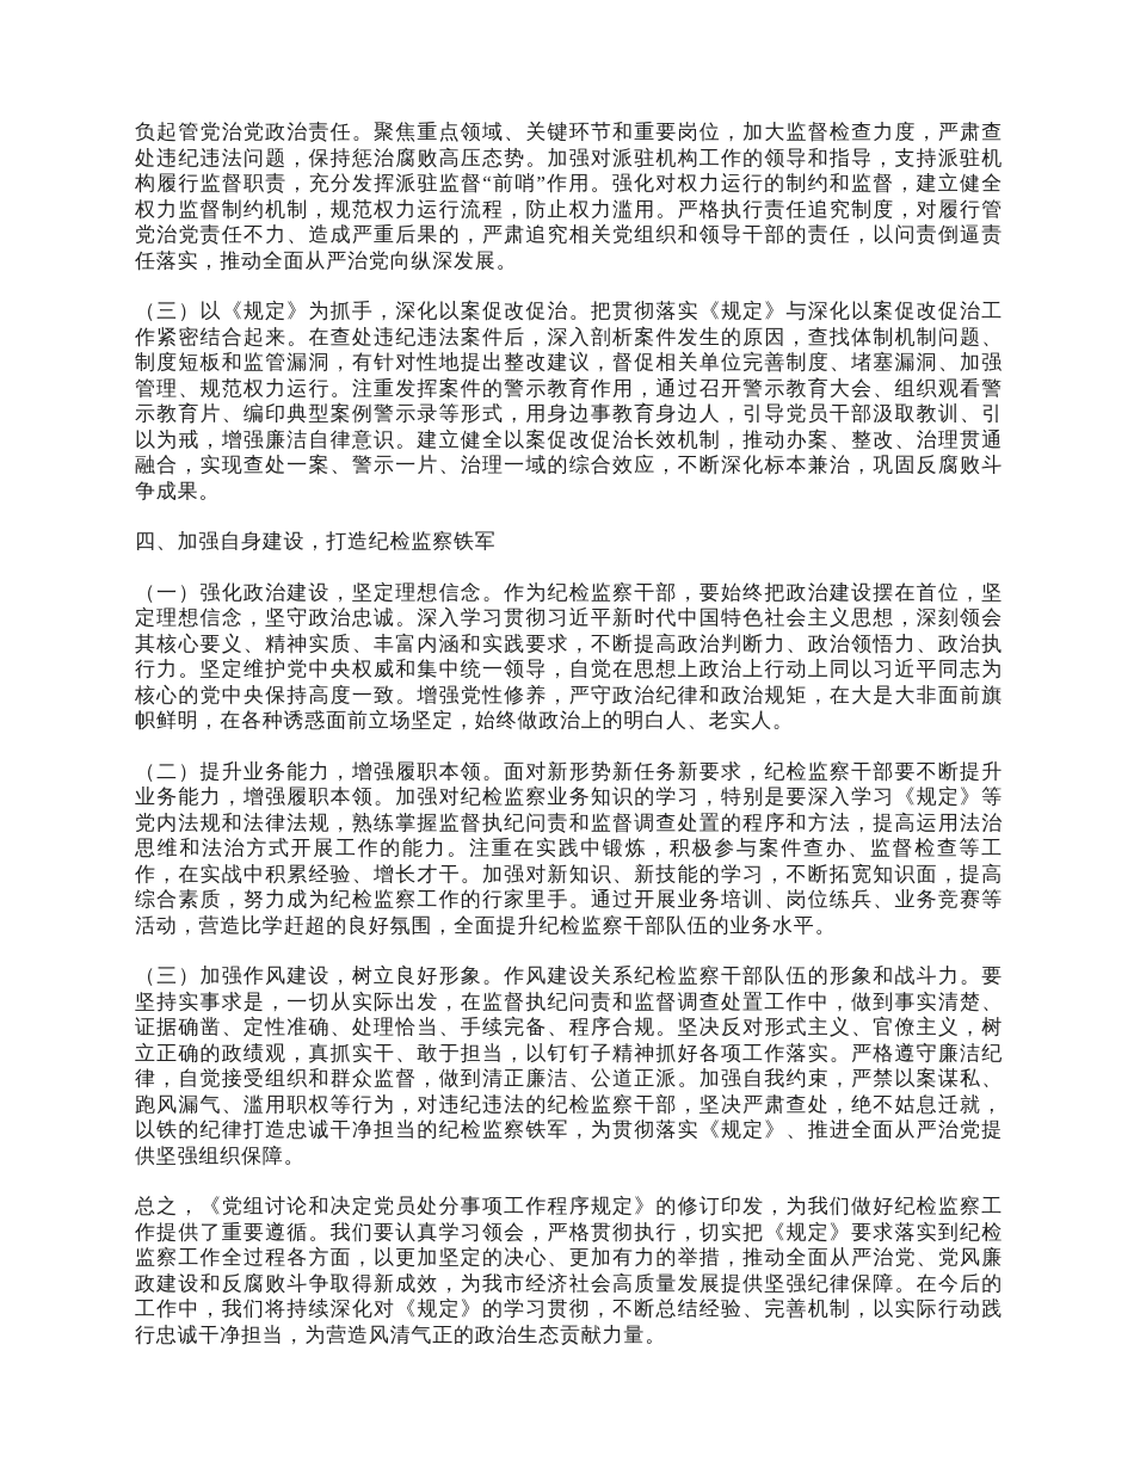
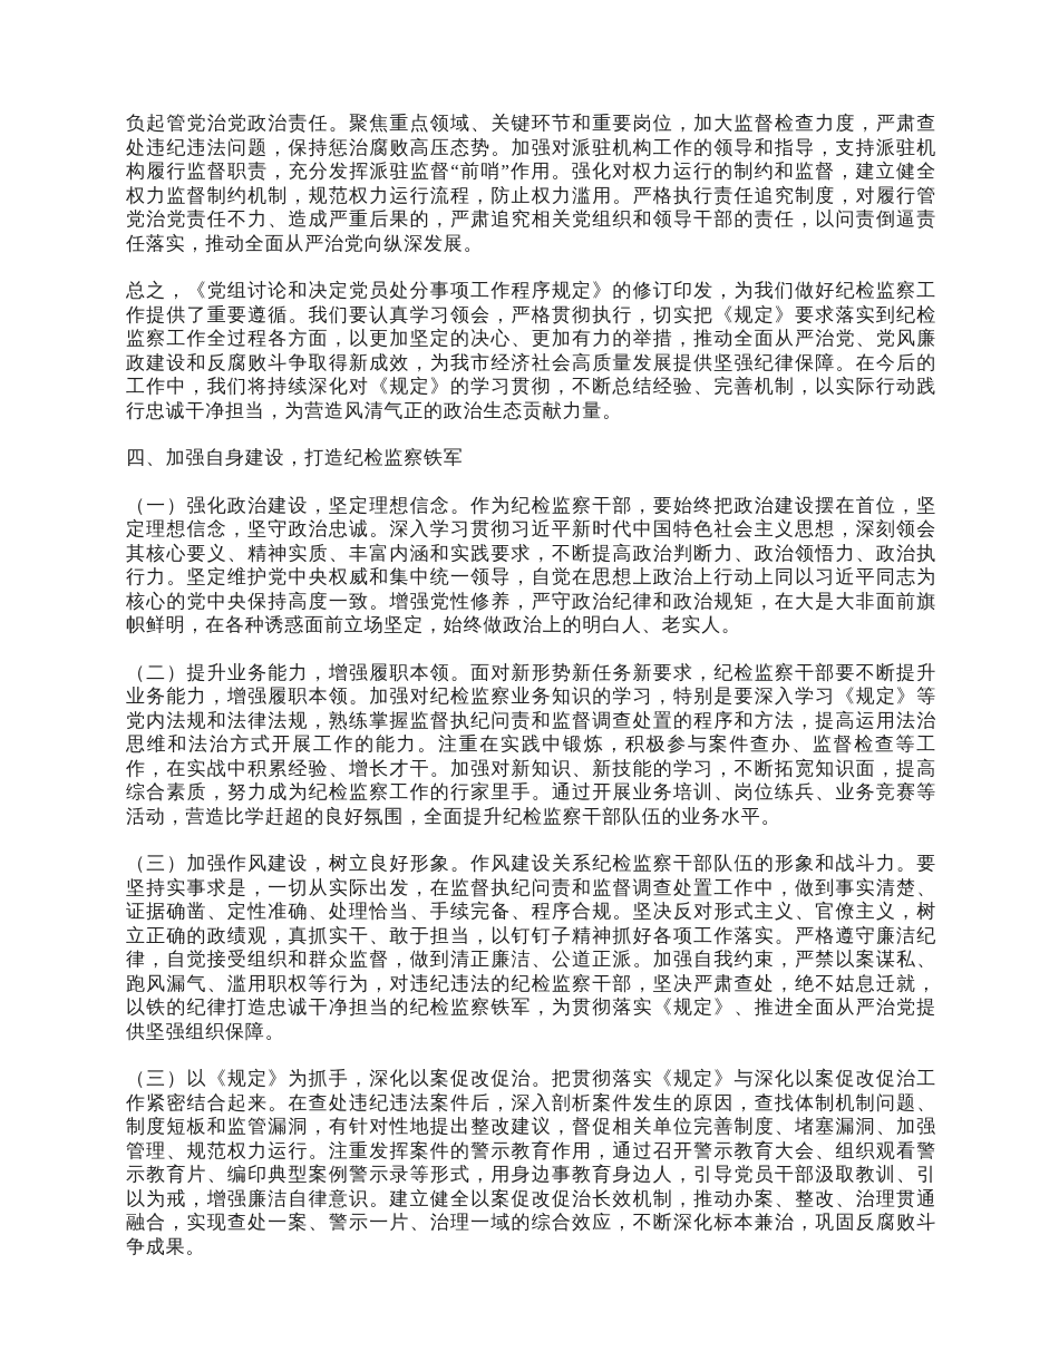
  负起管党治党政治责任。聚焦重点领域、关键环节和重要岗位，加大监督检查力度，严肃查处违纪违法问题，保持惩治腐败高压态势。加强对派驻机构工作的领导和指导，支持派驻机构履行监督职责，充分发挥派驻监督“前哨”作用。强化对权力运行的制约和监督，建立健全权力监督制约机制，规范权力运行流程，防止权力滥用。严格执行责任追究制度，对履行管党治党责任不力、造成严重后果的，严肃追究相关党组织和领导干部的责任，以问责倒逼责任落实，推动全面从严治党向纵深发展。
- （三）以《规定》为抓手，深化以案促改促治。把贯彻落实《规定》与深化以案促改促治工作紧密结合起来。在查处违纪违法案件后，深入剖析案件发生的原因，查找体制机制问题、制度短板和监管漏洞，有针对性地提出整改建议，督促相关单位完善制度、堵塞漏洞、加强管理、规范权力运行。注重发挥案件的警示教育作用，通过召开警示教育大会、组织观看警示教育片、编印典型案例警示录等形式，用身边事教育身边人，引导党员干部汲取教训、引以为戒，增强廉洁自律意识。建立健全以案促改促治长效机制，推动办案、整改、治理贯通融合，实现查处一案、警示一片、治理一域的综合效应，不断深化标本兼治，巩固反腐败斗争成果。
+ 总之，《党组讨论和决定党员处分事项工作程序规定》的修订印发，为我们做好纪检监察工作提供了重要遵循。我们要认真学习领会，严格贯彻执行，切实把《规定》要求落实到纪检监察工作全过程各方面，以更加坚定的决心、更加有力的举措，推动全面从严治党、党风廉政建设和反腐败斗争取得新成效，为我市经济社会高质量发展提供坚强纪律保障。在今后的工作中，我们将持续深化对《规定》的学习贯彻，不断总结经验、完善机制，以实际行动践行忠诚干净担当，为营造风清气正的政治生态贡献力量。
  四、加强自身建设，打造纪检监察铁军
  （一）强化政治建设，坚定理想信念。作为纪检监察干部，要始终把政治建设摆在首位，坚定理想信念，坚守政治忠诚。深入学习贯彻习近平新时代中国特色社会主义思想，深刻领会其核心要义、精神实质、丰富内涵和实践要求，不断提高政治判断力、政治领悟力、政治执行力。坚定维护党中央权威和集中统一领导，自觉在思想上政治上行动上同以习近平同志为核心的党中央保持高度一致。增强党性修养，严守政治纪律和政治规矩，在大是大非面前旗帜鲜明，在各种诱惑面前立场坚定，始终做政治上的明白人、老实人。
  （二）提升业务能力，增强履职本领。面对新形势新任务新要求，纪检监察干部要不断提升业务能力，增强履职本领。加强对纪检监察业务知识的学习，特别是要深入学习《规定》等党内法规和法律法规，熟练掌握监督执纪问责和监督调查处置的程序和方法，提高运用法治思维和法治方式开展工作的能力。注重在实践中锻炼，积极参与案件查办、监督检查等工作，在实战中积累经验、增长才干。加强对新知识、新技能的学习，不断拓宽知识面，提高综合素质，努力成为纪检监察工作的行家里手。通过开展业务培训、岗位练兵、业务竞赛等活动，营造比学赶超的良好氛围，全面提升纪检监察干部队伍的业务水平。
  （三）加强作风建设，树立良好形象。作风建设关系纪检监察干部队伍的形象和战斗力。要坚持实事求是，一切从实际出发，在监督执纪问责和监督调查处置工作中，做到事实清楚、证据确凿、定性准确、处理恰当、手续完备、程序合规。坚决反对形式主义、官僚主义，树立正确的政绩观，真抓实干、敢于担当，以钉钉子精神抓好各项工作落实。严格遵守廉洁纪律，自觉接受组织和群众监督，做到清正廉洁、公道正派。加强自我约束，严禁以案谋私、跑风漏气、滥用职权等行为，对违纪违法的纪检监察干部，坚决严肃查处，绝不姑息迁就，以铁的纪律打造忠诚干净担当的纪检监察铁军，为贯彻落实《规定》、推进全面从严治党提供坚强组织保障。
- 总之，《党组讨论和决定党员处分事项工作程序规定》的修订印发，为我们做好纪检监察工作提供了重要遵循。我们要认真学习领会，严格贯彻执行，切实把《规定》要求落实到纪检监察工作全过程各方面，以更加坚定的决心、更加有力的举措，推动全面从严治党、党风廉政建设和反腐败斗争取得新成效，为我市经济社会高质量发展提供坚强纪律保障。在今后的工作中，我们将持续深化对《规定》的学习贯彻，不断总结经验、完善机制，以实际行动践行忠诚干净担当，为营造风清气正的政治生态贡献力量。
+ （三）以《规定》为抓手，深化以案促改促治。把贯彻落实《规定》与深化以案促改促治工作紧密结合起来。在查处违纪违法案件后，深入剖析案件发生的原因，查找体制机制问题、制度短板和监管漏洞，有针对性地提出整改建议，督促相关单位完善制度、堵塞漏洞、加强管理、规范权力运行。注重发挥案件的警示教育作用，通过召开警示教育大会、组织观看警示教育片、编印典型案例警示录等形式，用身边事教育身边人，引导党员干部汲取教训、引以为戒，增强廉洁自律意识。建立健全以案促改促治长效机制，推动办案、整改、治理贯通融合，实现查处一案、警示一片、治理一域的综合效应，不断深化标本兼治，巩固反腐败斗争成果。
